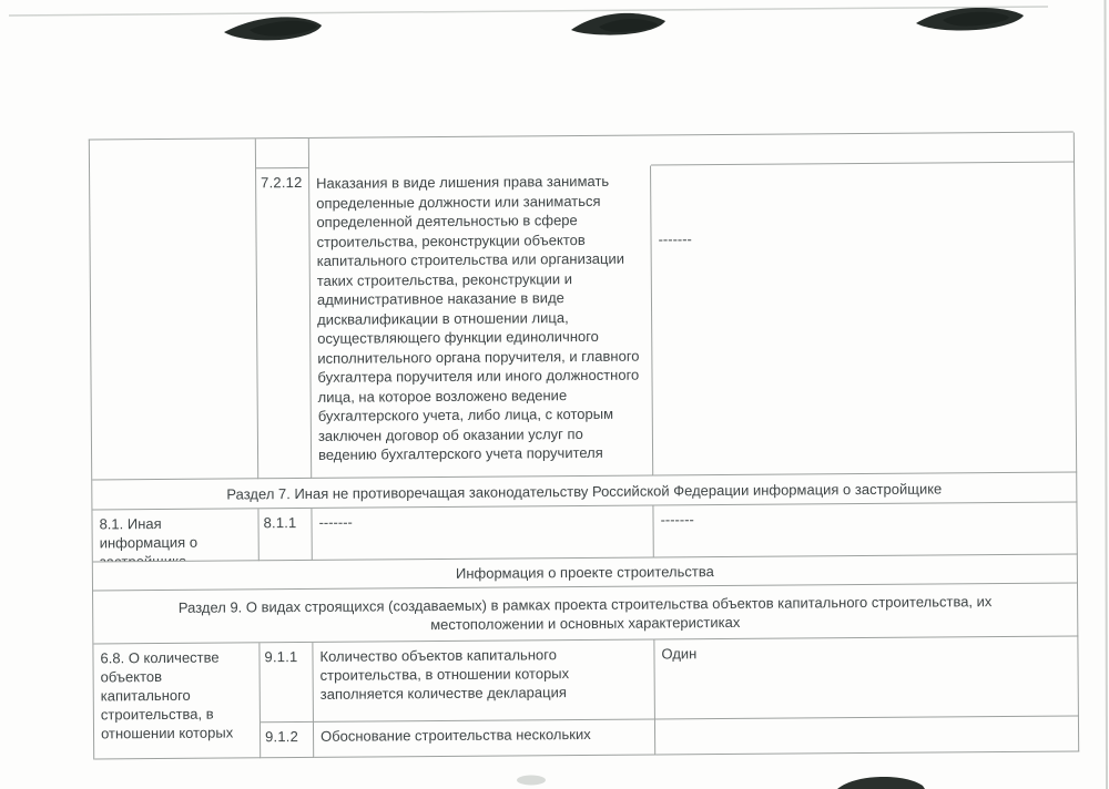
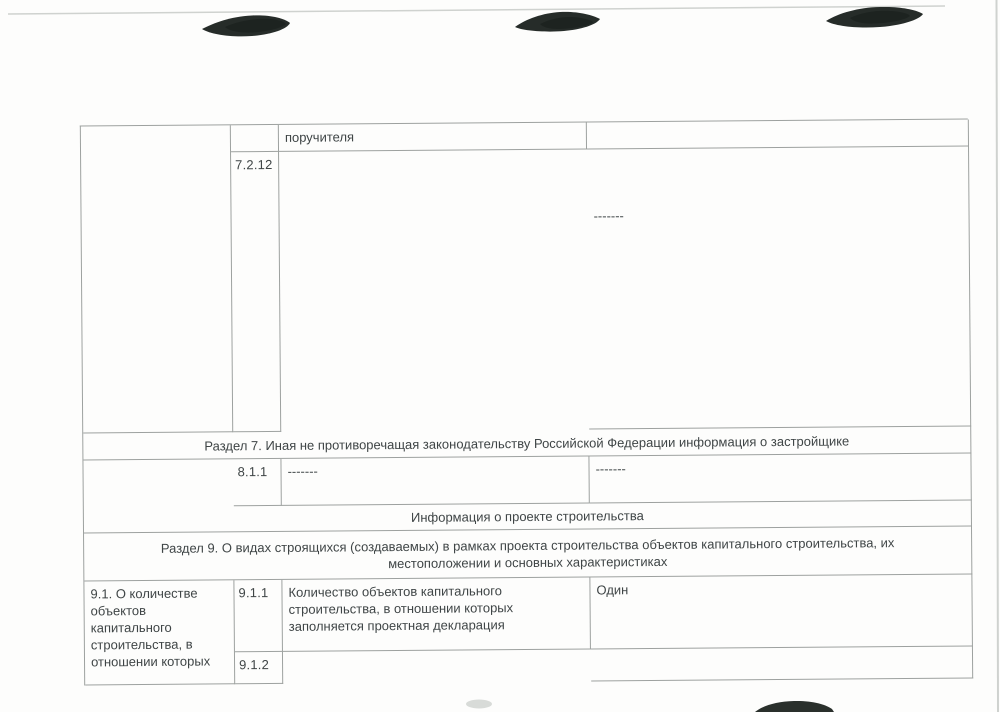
+ поручителя
  7.2.12
- Наказания в виде лишения права занимать определенные должности или заниматься определенной деятельностью в сфере строительства, реконструкции объектов капитального строительства или организации таких строительства, реконструкции и административное наказание в виде дисквалификации в отношении лица, осуществляющего функции единоличного исполнительного органа поручителя, и главного бухгалтера поручителя или иного должностного лица, на которое возложено ведение бухгалтерского учета, либо лица, с которым заключен договор об оказании услуг по ведению бухгалтерского учета поручителя
  -------
  Раздел 7. Иная не противоречащая законодательству Российской Федерации информация о застройщике
- 8.1. Иная информация о застройщике
  8.1.1
  -------
  -------
  Информация о проекте строительства
  Раздел 9. О видах строящихся (создаваемых) в рамках проекта строительства объектов капитального строительства, их местоположении и основных характеристиках
- 6.8. О количестве объектов капитального строительства, в отношении которых
+ 9.1. О количестве объектов капитального строительства, в отношении которых
  9.1.1
- Количество объектов капитального строительства, в отношении которых заполняется количестве декларация
+ Количество объектов капитального строительства, в отношении которых заполняется проектная декларация
  Один
  9.1.2
- Обоснование строительства нескольких
